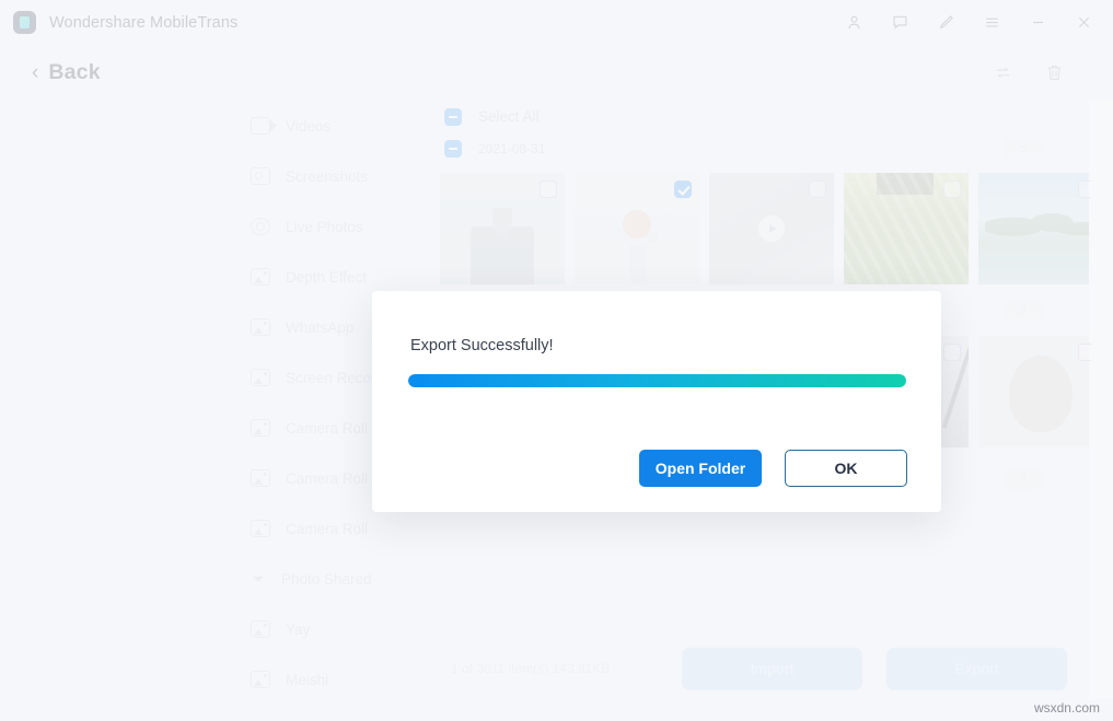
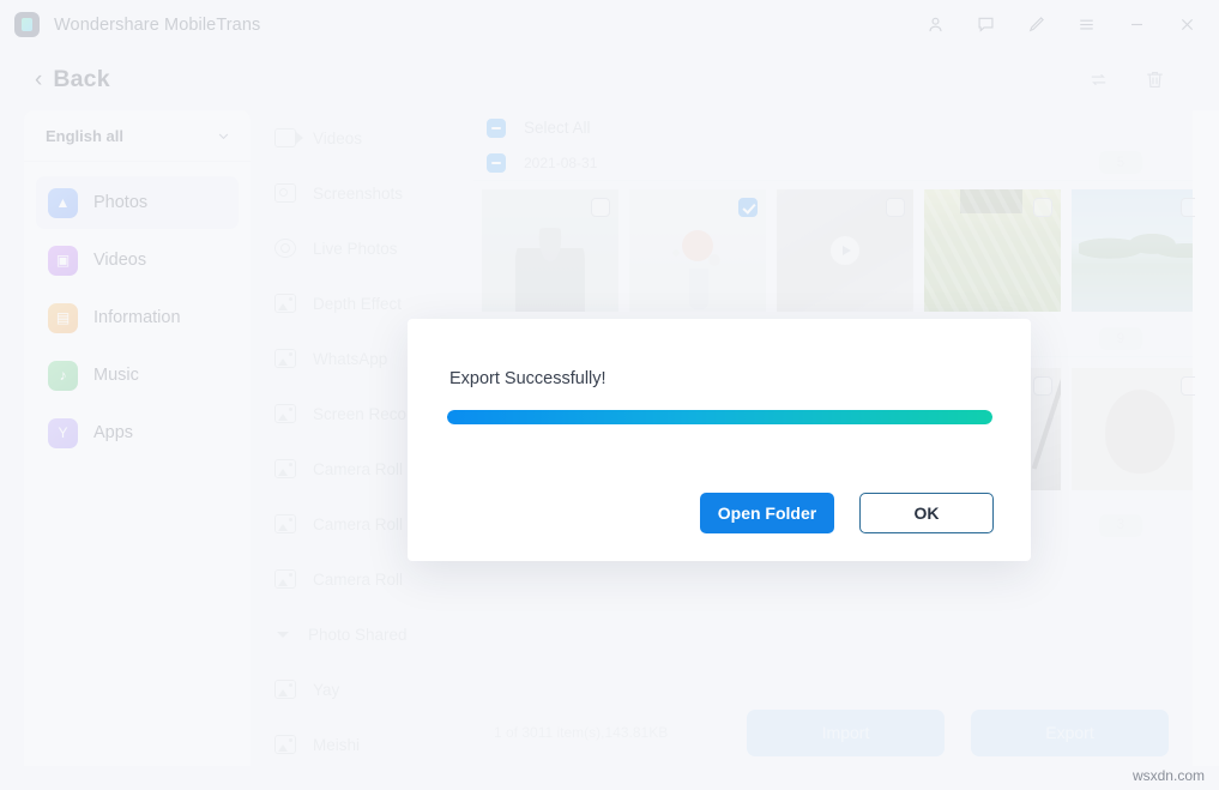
  Wondershare MobileTrans
  ‹
  Back
+ English all
+ ▲
+ Photos
+ ▣
+ Videos
+ ▤
+ Information
+ ♪
+ Music
+ Y
+ Apps
  Export Successfully!
  Open Folder
  OK
  wsxdn.com
